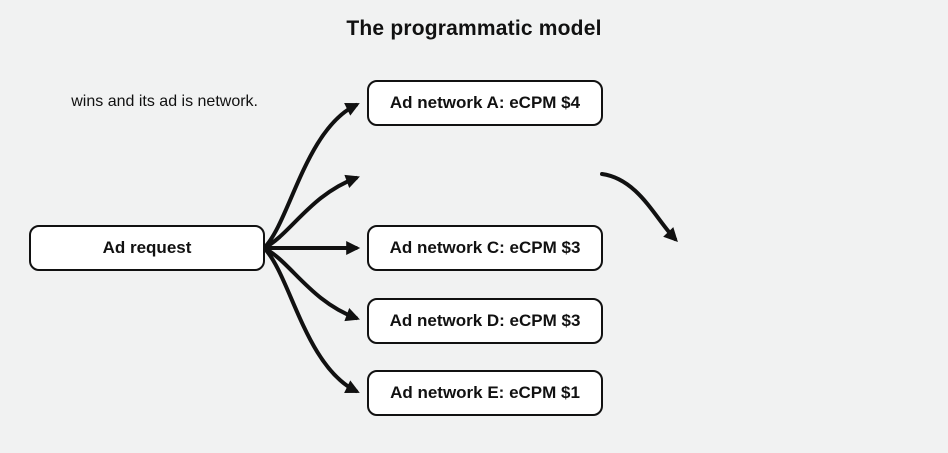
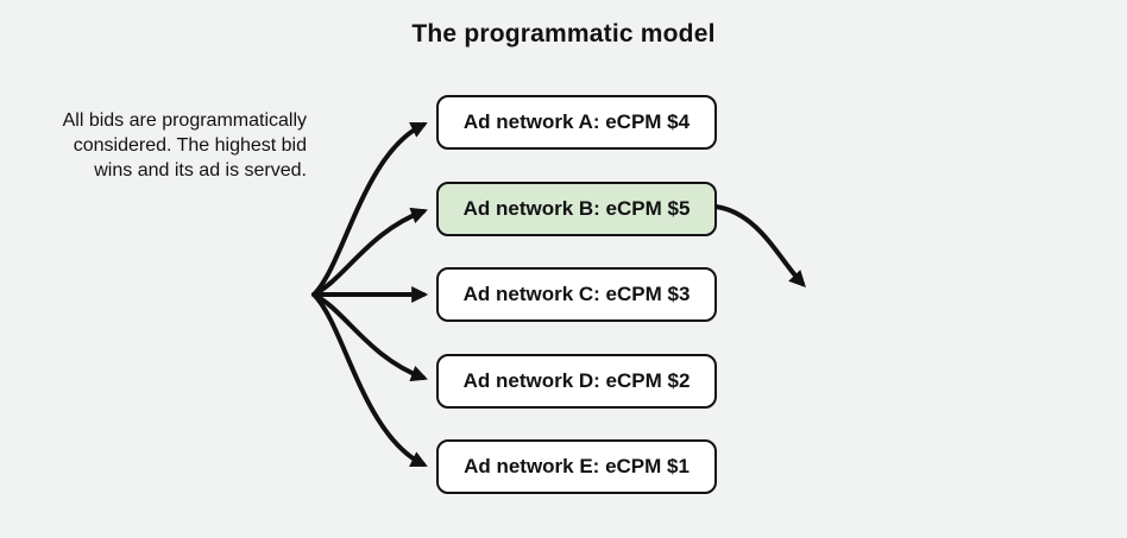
  The programmatic model
+ All bids are programmatically
+ considered. The highest bid
- wins and its ad is network.
+ wins and its ad is served.
- Ad request
  Ad network A: eCPM $4
+ Ad network B: eCPM $5
  Ad network C: eCPM $3
- Ad network D: eCPM $3
+ Ad network D: eCPM $2
  Ad network E: eCPM $1
